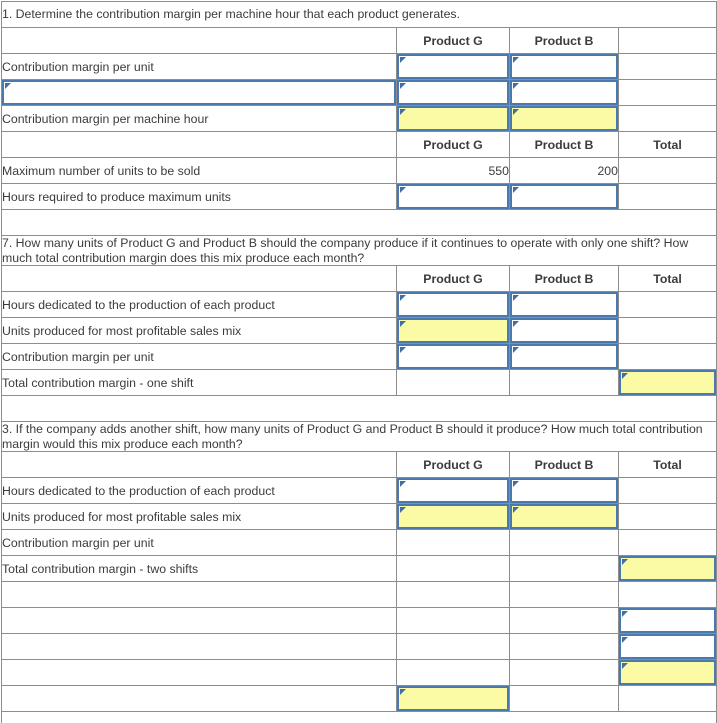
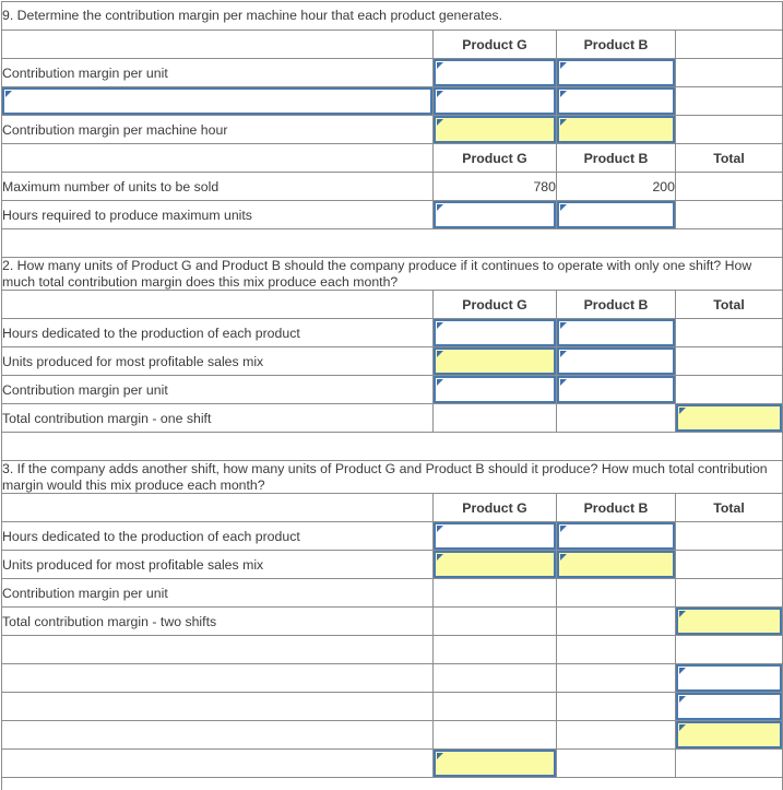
- 1. Determine the contribution margin per machine hour that each product generates.
+ 9. Determine the contribution margin per machine hour that each product generates.
  	Product G	Product B
  Contribution margin per unit
  Contribution margin per machine hour
  	Product G	Product B	Total
- Maximum number of units to be sold	550	200
+ Maximum number of units to be sold	780	200
  Hours required to produce maximum units
- 7. How many units of Product G and Product B should the company produce if it continues to operate with only one shift? How much total contribution margin does this mix produce each month?
+ 2. How many units of Product G and Product B should the company produce if it continues to operate with only one shift? How much total contribution margin does this mix produce each month?
  	Product G	Product B	Total
  Hours dedicated to the production of each product
  Units produced for most profitable sales mix
  Contribution margin per unit
  Total contribution margin - one shift
  3. If the company adds another shift, how many units of Product G and Product B should it produce? How much total contribution margin would this mix produce each month?
  	Product G	Product B	Total
  Hours dedicated to the production of each product
  Units produced for most profitable sales mix
  Contribution margin per unit
  Total contribution margin - two shifts
